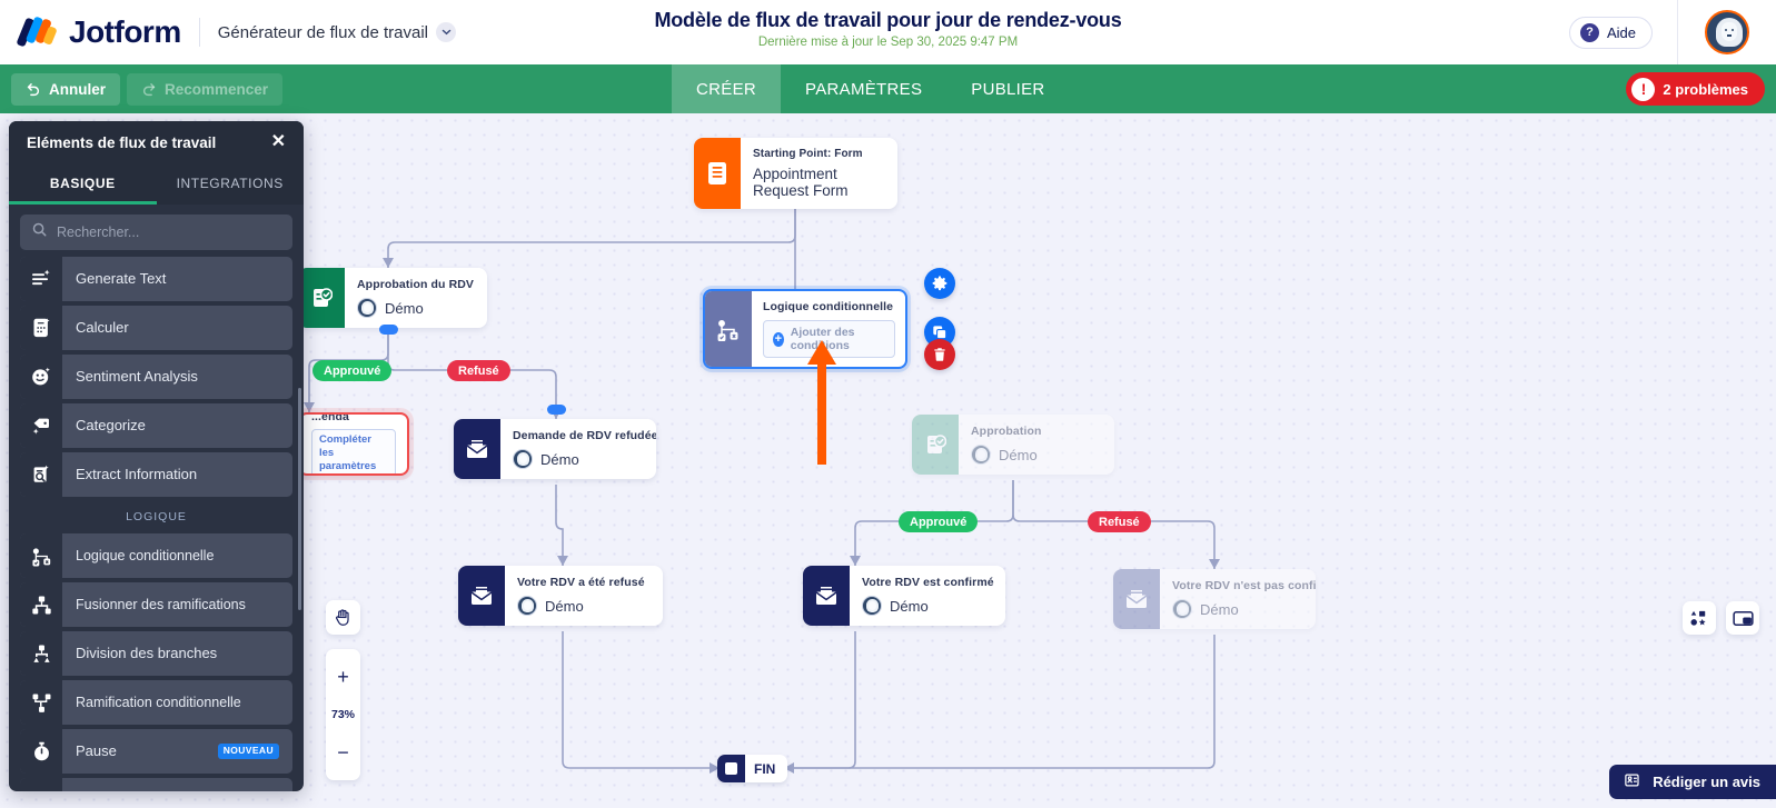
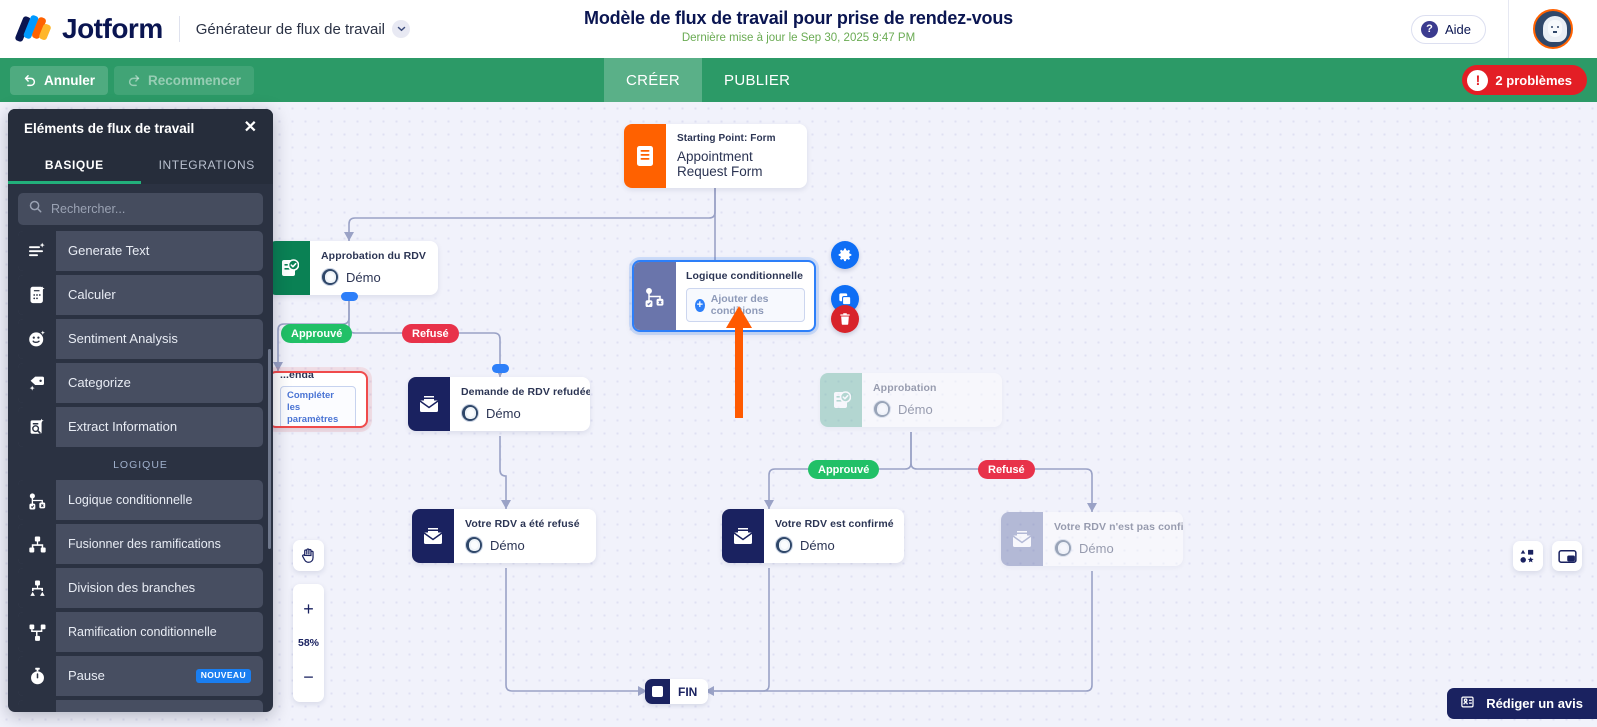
  Starting Point: Form
  Appointment Request Form
  Approbation du RDV
  Démo
  ...enda
  Compléter les paramètres
  Logique conditionnelle
  +
  Ajouter des conditions
  Approuvé
  Refusé
  Demande de RDV refudée
  Démo
  Approbation
  Démo
  Approuvé
  Refusé
  Votre RDV a été refusé
  Démo
  Votre RDV est confirmé
  Démo
  Votre RDV n'est pas confi
  Démo
  FIN
  +
- 73%
+ 58%
  −
  Rédiger un avis
  Jotform
  Générateur de flux de travail
- Modèle de flux de travail pour jour de rendez-vous
+ Modèle de flux de travail pour prise de rendez-vous
  Dernière mise à jour le Sep 30, 2025 9:47 PM
  ?
  Aide
  Annuler
  Recommencer
  CRÉER
- PARAMÈTRES
  PUBLIER
  !
  2 problèmes
  Eléments de flux de travail
  ✕
  BASIQUE
  INTEGRATIONS
  Rechercher...
  Generate Text
  Calculer
  Sentiment Analysis
  Categorize
  Extract Information
  LOGIQUE
  Logique conditionnelle
  Fusionner des ramifications
  Division des branches
  Ramification conditionnelle
  Pause
  NOUVEAU
